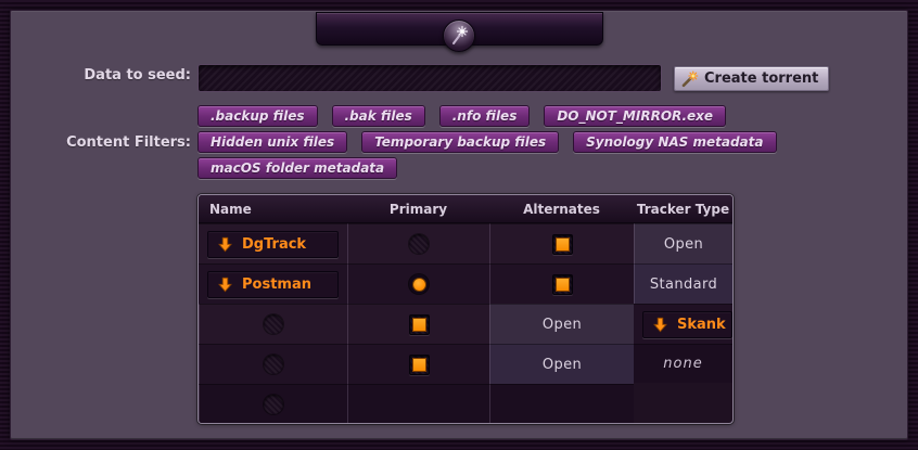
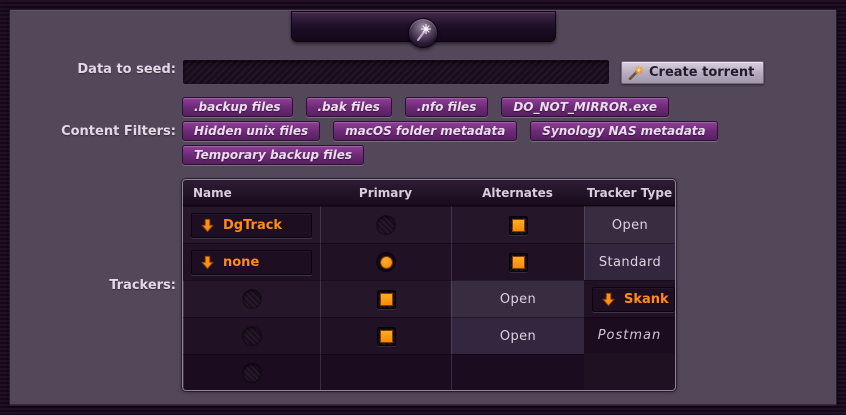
  Data to seed:
  Create torrent
  Content Filters:
  .backup files
  .bak files
  .nfo files
  DO_NOT_MIRROR.exe
  Hidden unix files
- Temporary backup files
+ macOS folder metadata
  Synology NAS metadata
- macOS folder metadata
+ Temporary backup files
+ Trackers:
  Name
  Primary
  Alternates
  Tracker Type
  DgTrack
  Open
- Postman
+ none
  Standard
  Open
  Skank
  Open
- none
+ Postman
